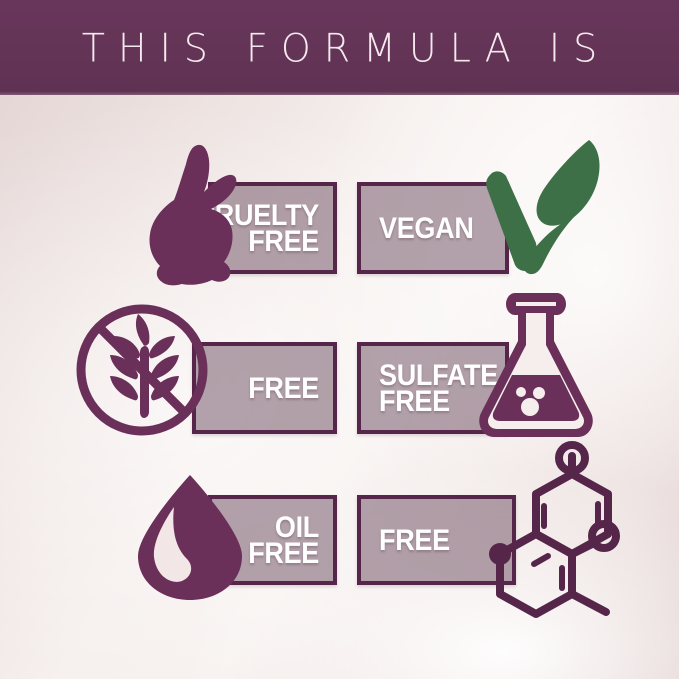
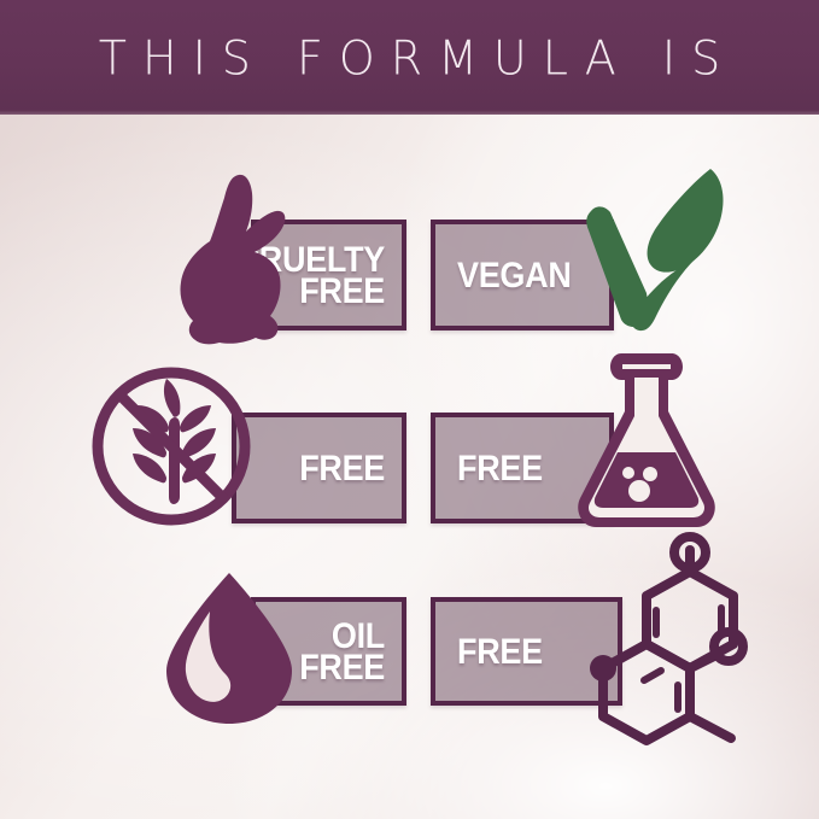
  THIS FORMULA IS
  RUELTY
  FREE
  VEGAN
  FREE
- SULFATE
  FREE
  OIL
  FREE
  FREE
